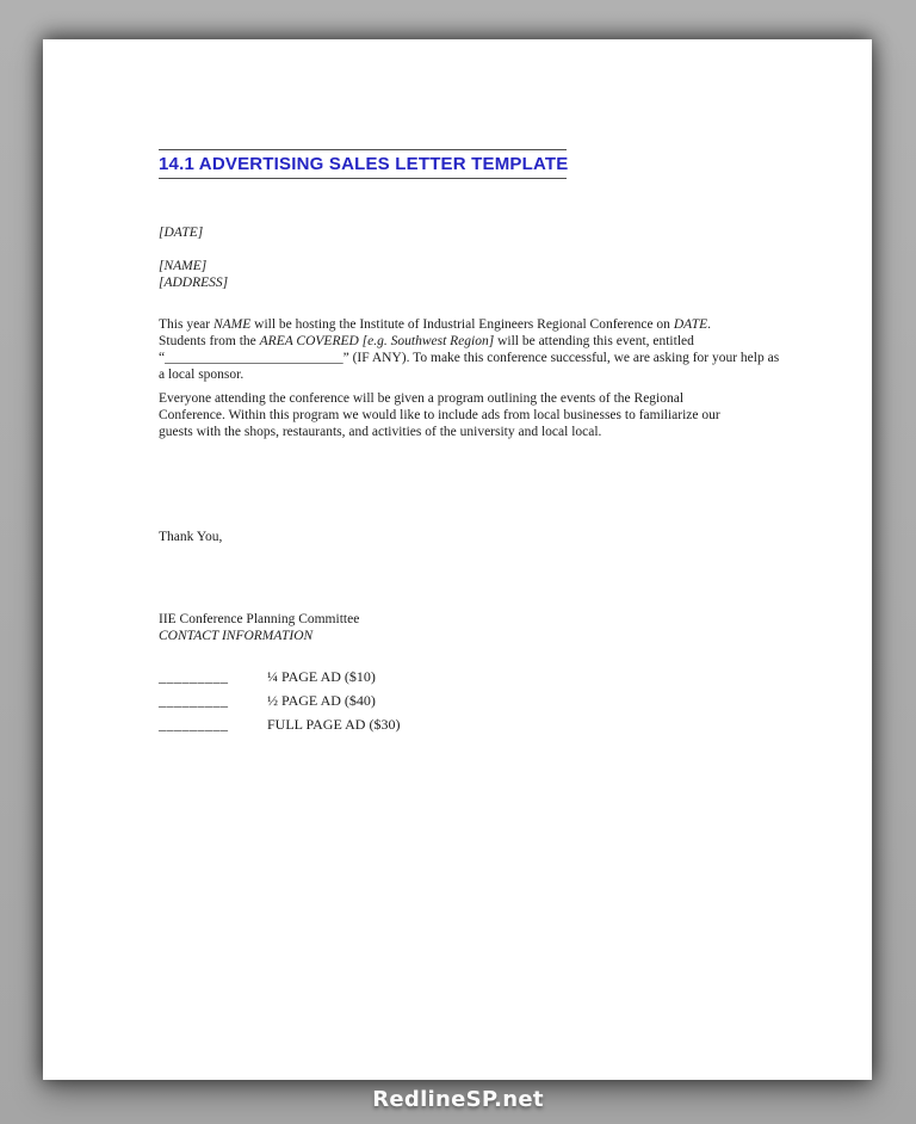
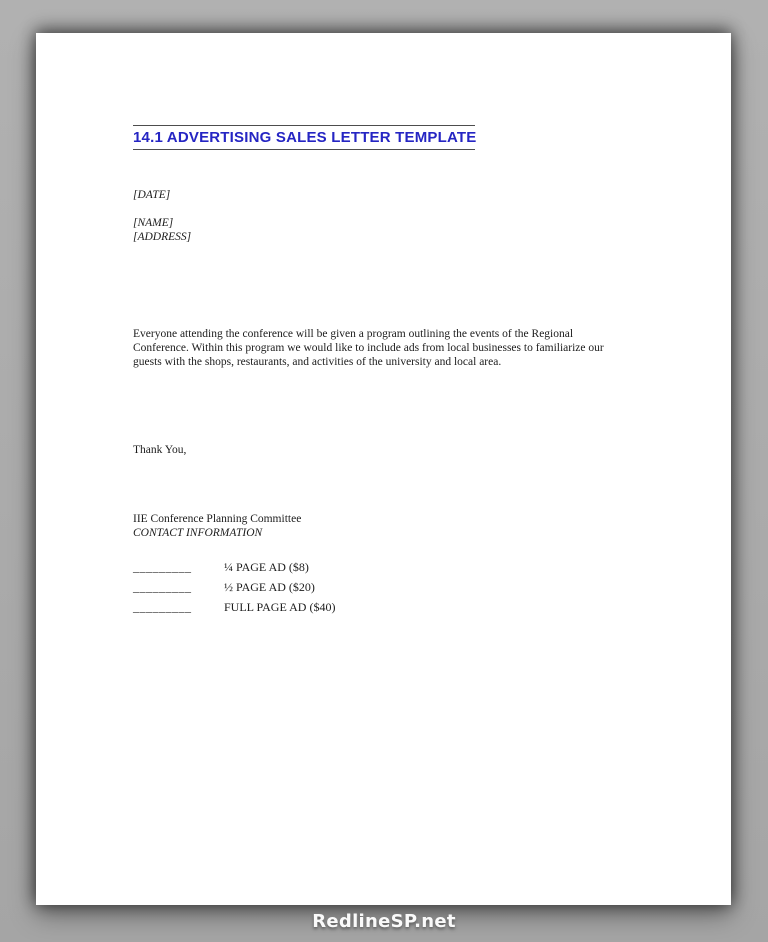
  14.1 ADVERTISING SALES LETTER TEMPLATE
  [DATE]
  [NAME]
  [ADDRESS]
- This year NAME will be hosting the Institute of Industrial Engineers Regional Conference on DATE.
- Students from the AREA COVERED [e.g. Southwest Region] will be attending this event, entitled
- “__________________________” (IF ANY). To make this conference successful, we are asking for your help as
- a local sponsor.
  Everyone attending the conference will be given a program outlining the events of the Regional
  Conference. Within this program we would like to include ads from local businesses to familiarize our
- guests with the shops, restaurants, and activities of the university and local local.
+ guests with the shops, restaurants, and activities of the university and local area.
  Thank You,
  IIE Conference Planning Committee
  CONTACT INFORMATION
- _________ ¼ PAGE AD ($10)
+ _________ ¼ PAGE AD ($8)
- _________ ½ PAGE AD ($40)
+ _________ ½ PAGE AD ($20)
- _________ FULL PAGE AD ($30)
+ _________ FULL PAGE AD ($40)
  RedlineSP.net
